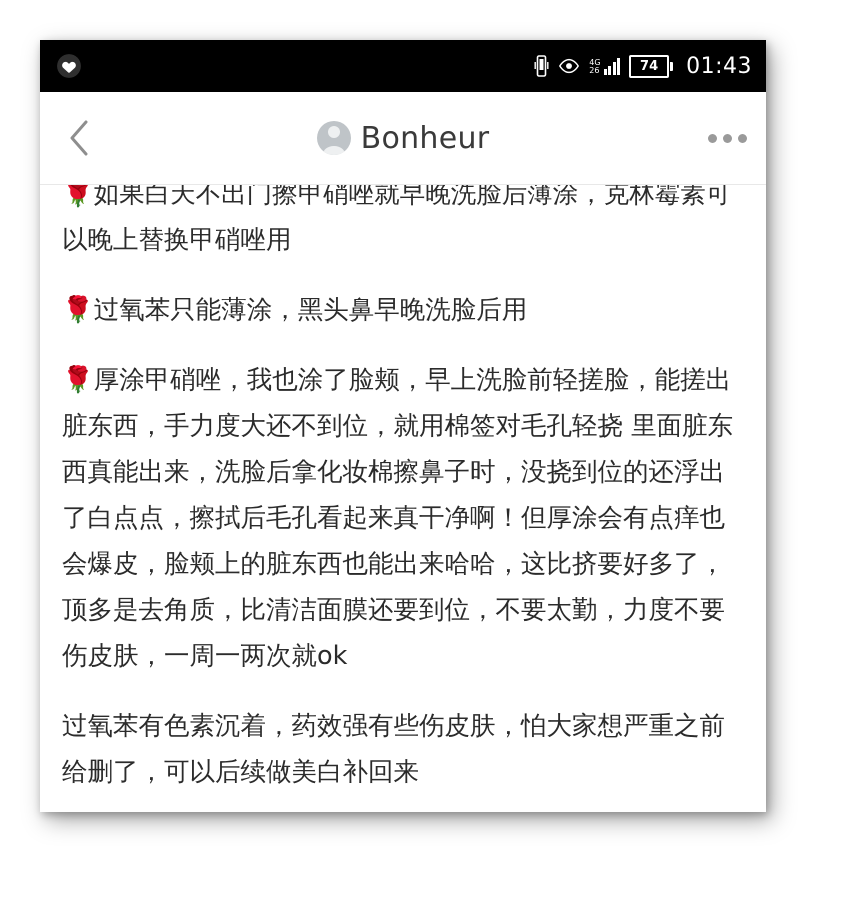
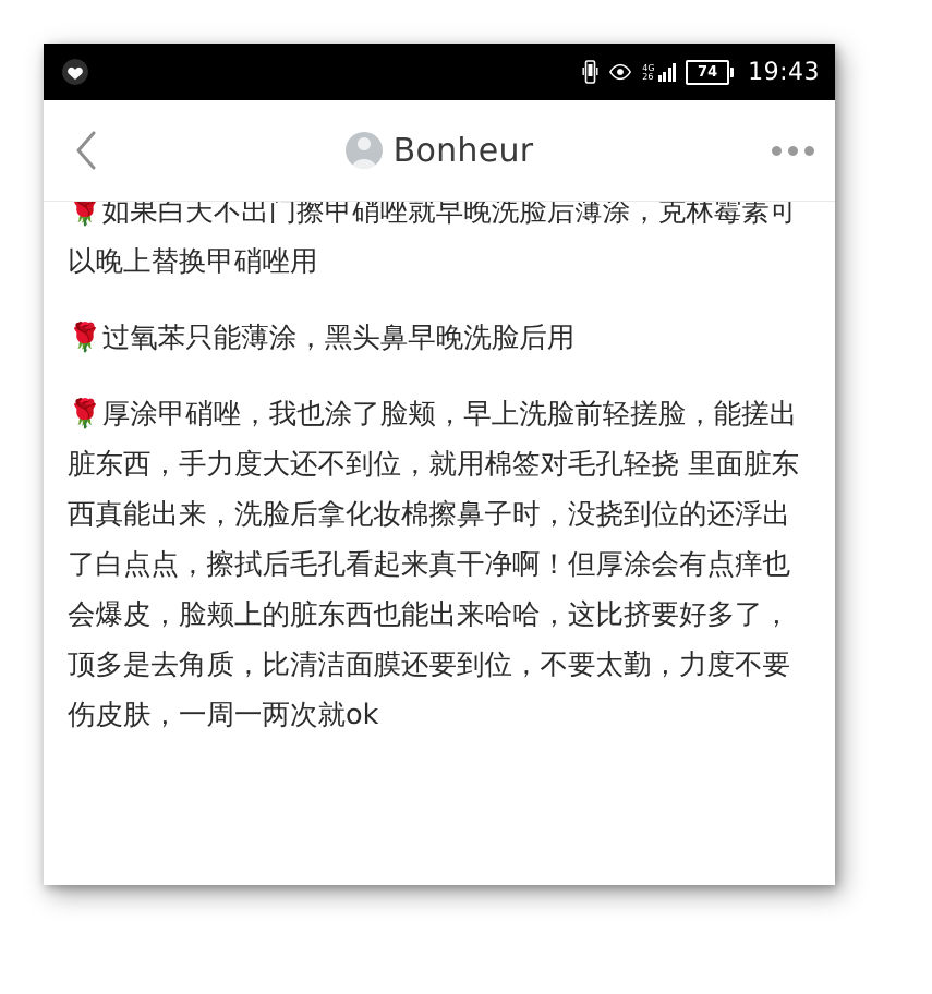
  4G
  26
  74
- 01:43
+ 19:43
  Bonheur
  🌹如果白天不出门擦甲硝唑就早晚洗脸后薄涂，克林霉素可以晚上替换甲硝唑用
  🌹过氧苯只能薄涂，黑头鼻早晚洗脸后用
  🌹厚涂甲硝唑，我也涂了脸颊，早上洗脸前轻搓脸，能搓出脏东西，手力度大还不到位，就用棉签对毛孔轻挠 里面脏东西真能出来，洗脸后拿化妆棉擦鼻子时，没挠到位的还浮出了白点点，擦拭后毛孔看起来真干净啊！但厚涂会有点痒也会爆皮，脸颊上的脏东西也能出来哈哈，这比挤要好多了，顶多是去角质，比清洁面膜还要到位，不要太勤，力度不要伤皮肤，一周一两次就ok
- 过氧苯有色素沉着，药效强有些伤皮肤，怕大家想严重之前给删了，可以后续做美白补回来
